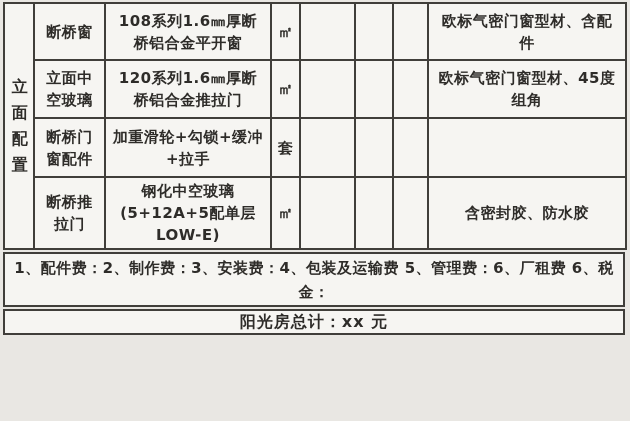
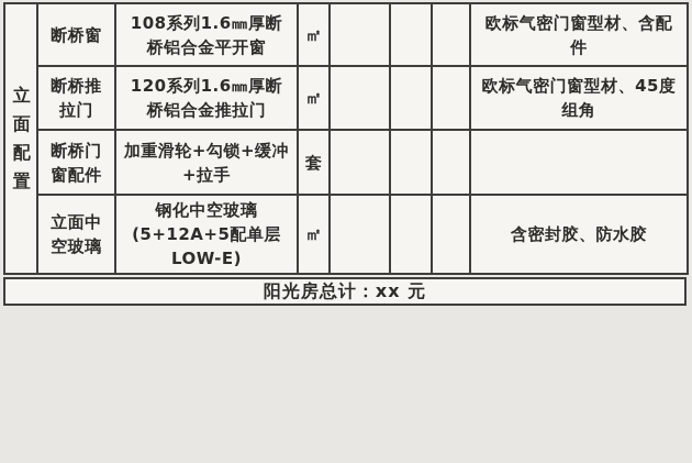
  立面配置	断桥窗	108系列1.6㎜厚断桥铝合金平开窗	㎡				欧标气密门窗型材、含配件
- 立面中空玻璃	120系列1.6㎜厚断桥铝合金推拉门	㎡				欧标气密门窗型材、45度组角
+ 断桥推拉门	120系列1.6㎜厚断桥铝合金推拉门	㎡				欧标气密门窗型材、45度组角
  断桥门窗配件	加重滑轮+勾锁+缓冲+拉手	套
- 断桥推拉门	钢化中空玻璃(5+12A+5配单层LOW-E)	㎡				含密封胶、防水胶
+ 立面中空玻璃	钢化中空玻璃(5+12A+5配单层LOW-E)	㎡				含密封胶、防水胶
- 1、配件费：2、制作费：3、安装费：4、包装及运输费 5、管理费：6、厂租费 6、税金：
  阳光房总计：xx 元
